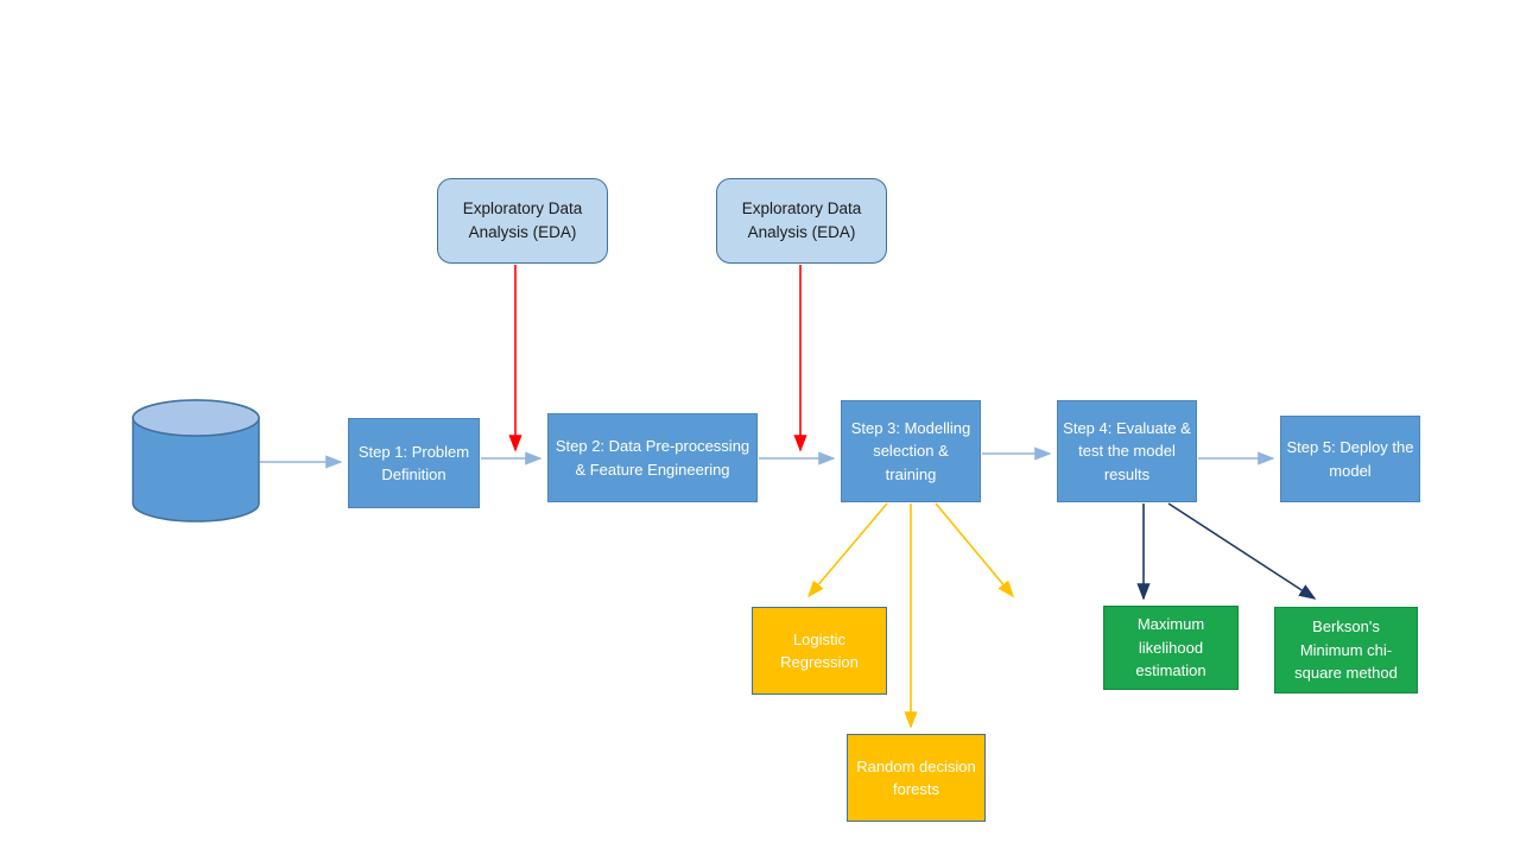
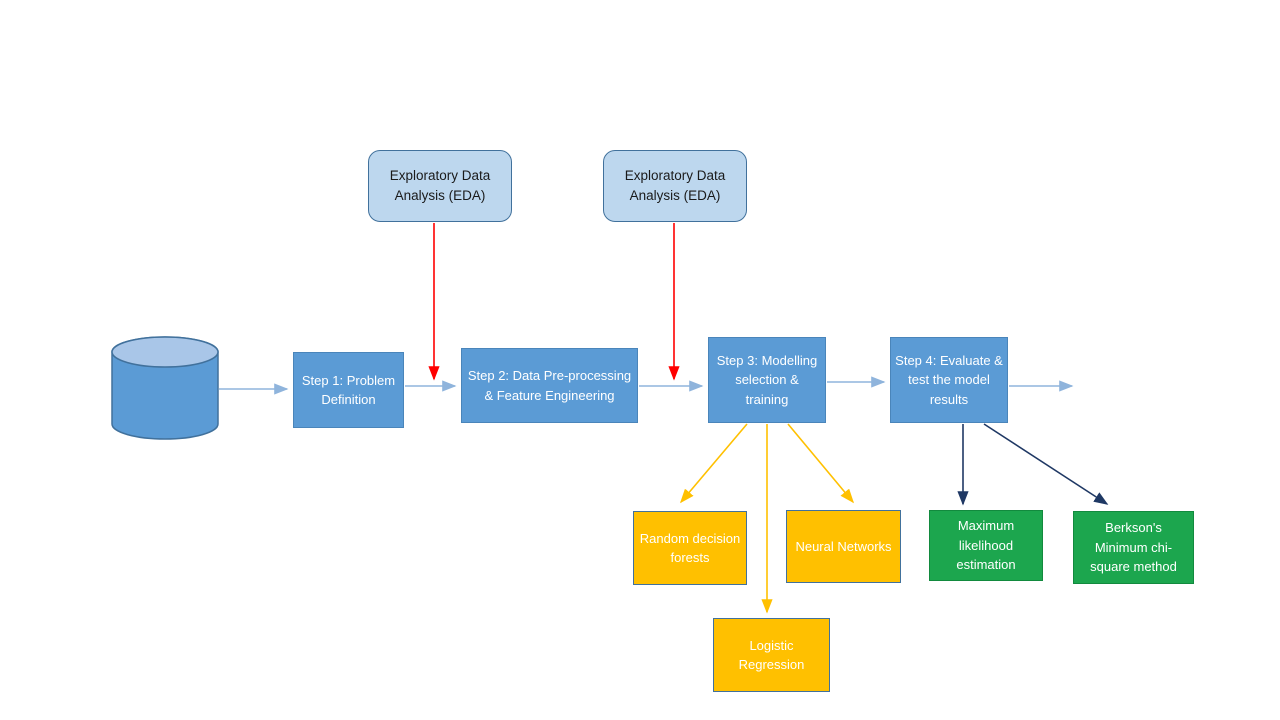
  Exploratory Data Analysis (EDA)
  Exploratory Data Analysis (EDA)
  Step 1: Problem Definition
  Step 2: Data Pre-processing & Feature Engineering
  Step 3: Modelling selection & training
  Step 4: Evaluate & test the model results
- Step 5: Deploy the model
- Logistic Regression
+ Random decision forests
+ Neural Networks
- Random decision forests
+ Logistic Regression
  Maximum likelihood estimation
  Berkson's Minimum chi-square method
